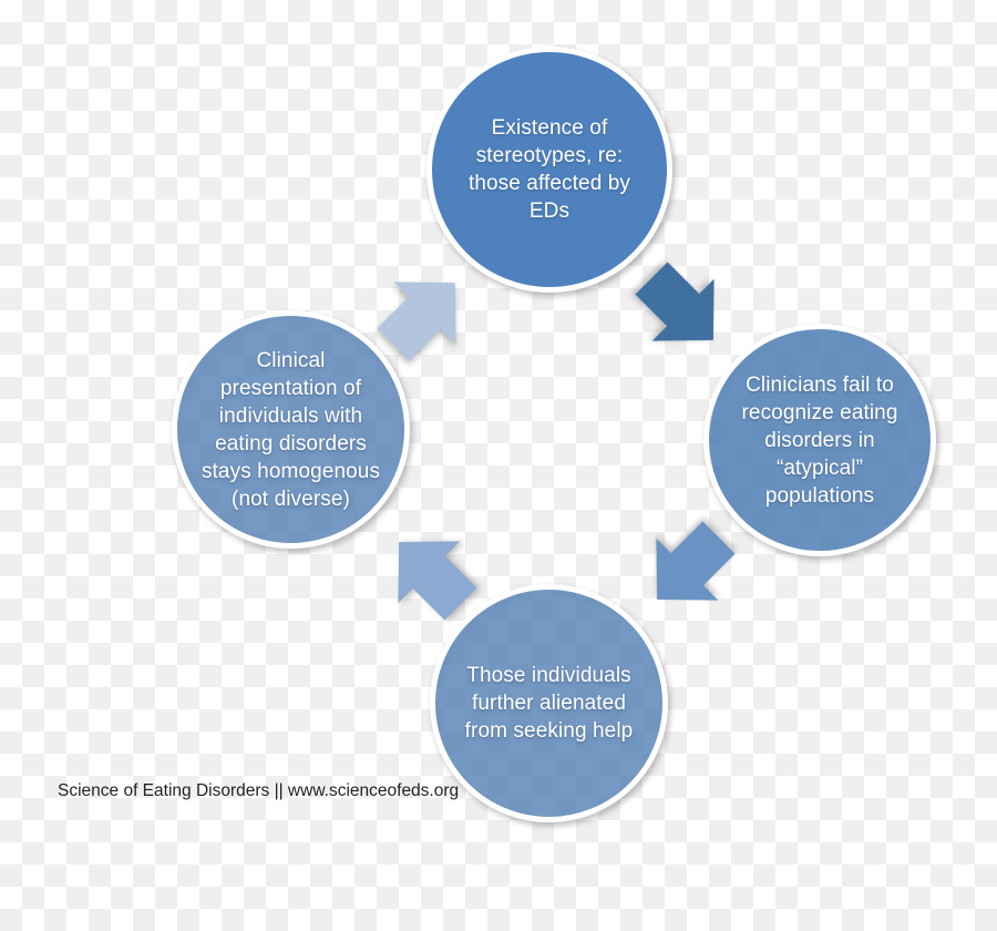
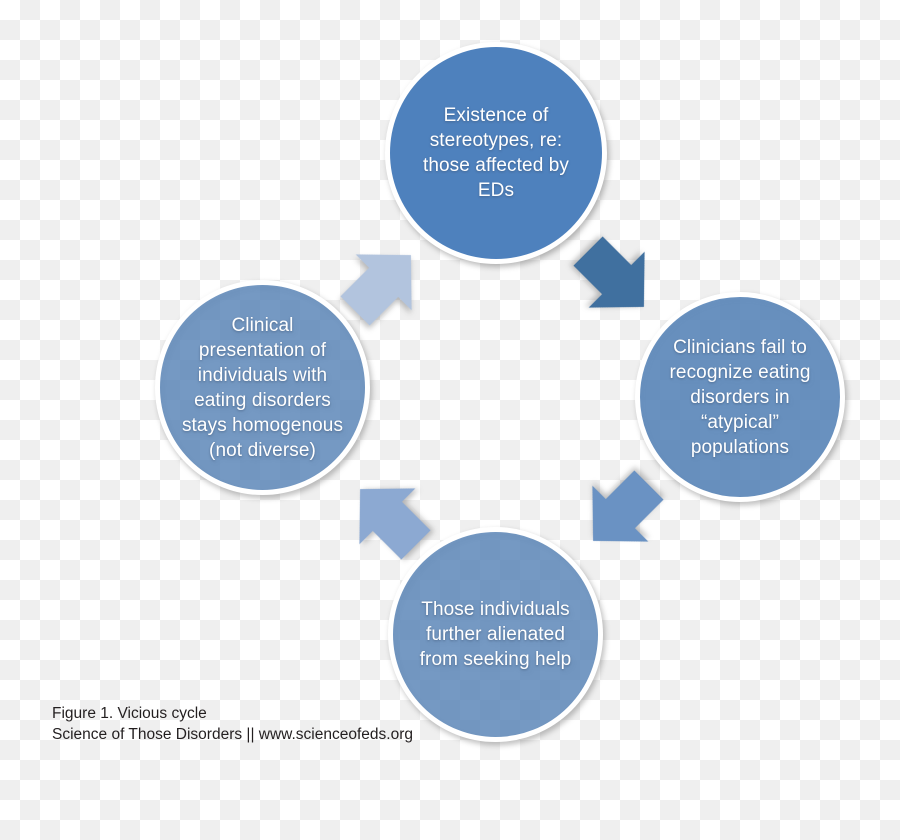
  Existence of
  stereotypes, re:
  those affected by
  EDs
  Clinicians fail to
  recognize eating
  disorders in
  “atypical”
  populations
  Those individuals
  further alienated
  from seeking help
  Clinical
  presentation of
  individuals with
  eating disorders
  stays homogenous
  (not diverse)
+ Figure 1. Vicious cycle
- Science of Eating Disorders || www.scienceofeds.org
+ Science of Those Disorders || www.scienceofeds.org
